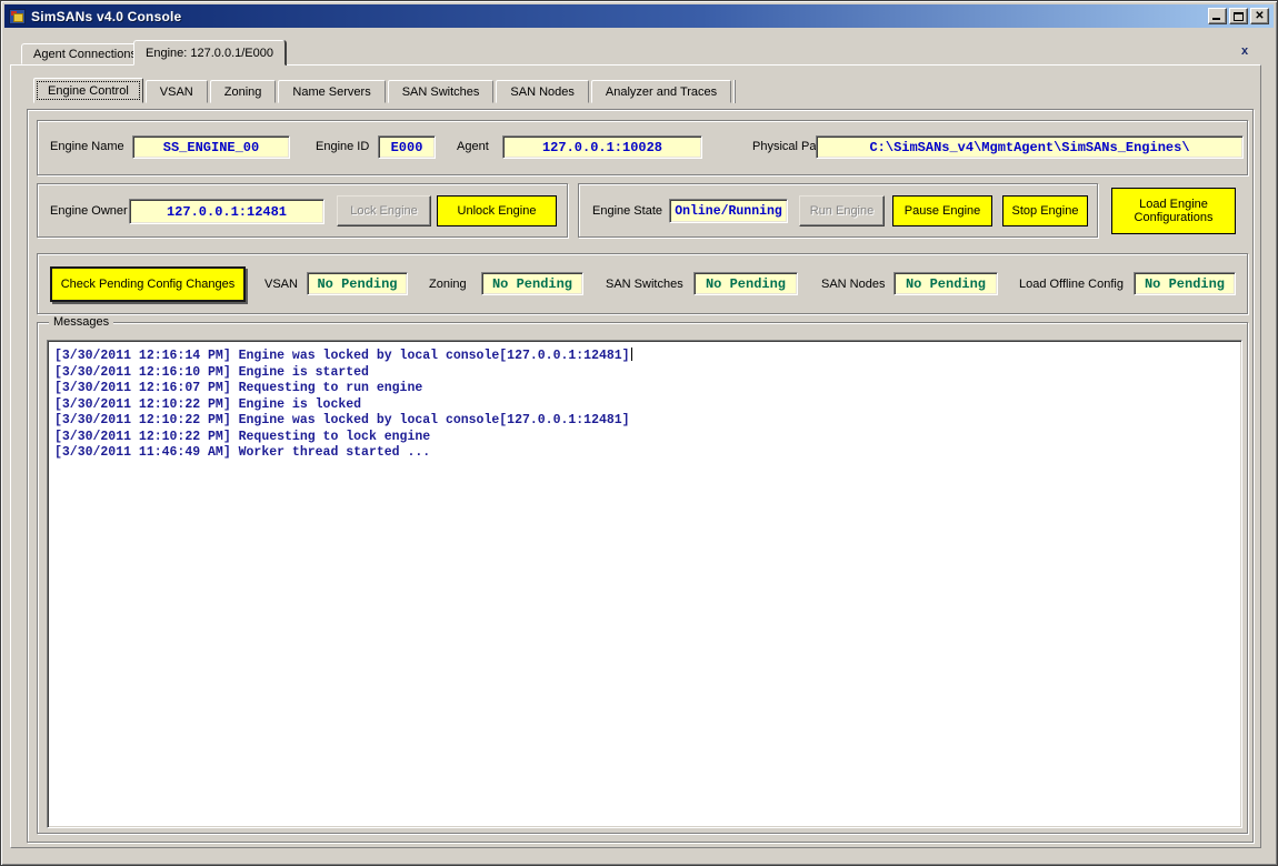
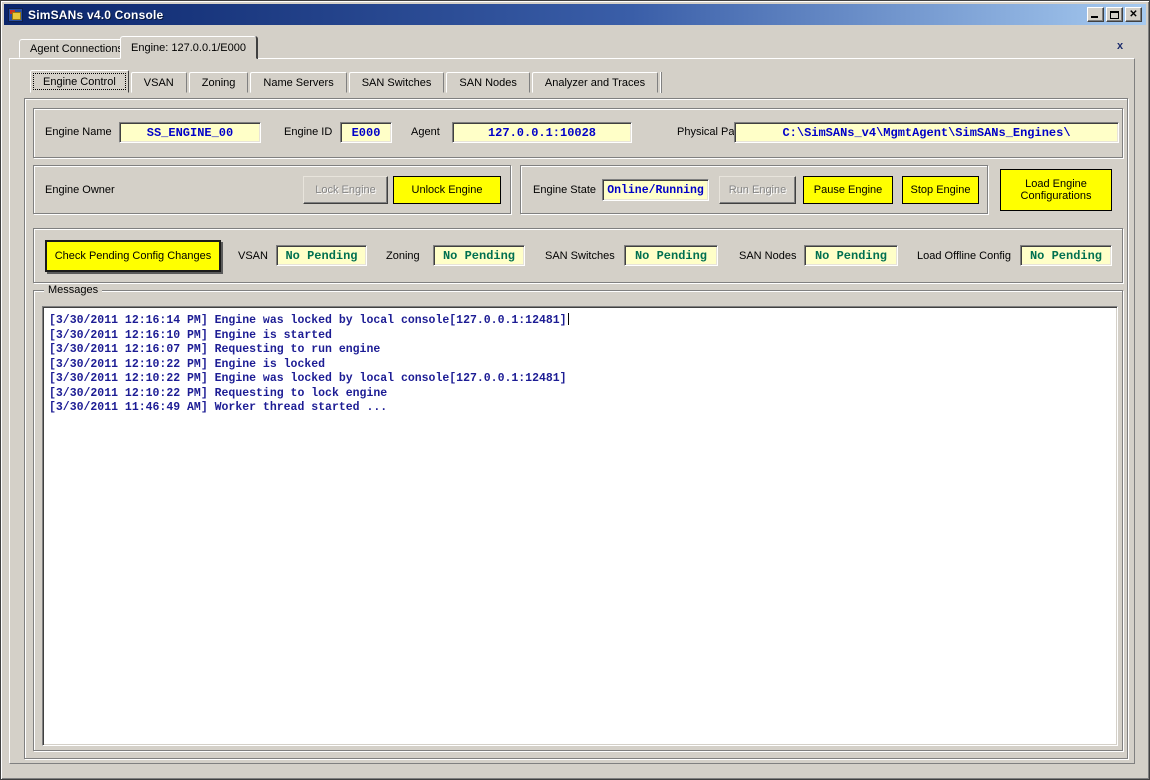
  SimSANs v4.0 Console
  ✕
  Agent Connection
  Engine: 127.0.0.1/E000
  x
  Engine Control
  VSAN
  Zoning
  Name Servers
  SAN Switches
  SAN Nodes
  Analyzer and Traces
  Engine Name
  SS_ENGINE_00
  Engine ID
  E000
  Agent
  127.0.0.1:10028
  Physical Pa
  C:\SimSANs_v4\MgmtAgent\SimSANs_Engines\
  Engine Owner
- 127.0.0.1:12481
  Lock Engine
  Unlock Engine
  Engine State
  Online/Running
  Run Engine
  Pause Engine
  Stop Engine
  Load Engine Configurations
  Check Pending Config Changes
  VSAN
  No Pending
  Zoning
  No Pending
  SAN Switches
  No Pending
  SAN Nodes
  No Pending
  Load Offline Config
  No Pending
  Messages
  [3/30/2011 12:16:14 PM] Engine was locked by local console[127.0.0.1:12481]
  [3/30/2011 12:16:10 PM] Engine is started
  [3/30/2011 12:16:07 PM] Requesting to run engine
  [3/30/2011 12:10:22 PM] Engine is locked
  [3/30/2011 12:10:22 PM] Engine was locked by local console[127.0.0.1:12481]
  [3/30/2011 12:10:22 PM] Requesting to lock engine
  [3/30/2011 11:46:49 AM] Worker thread started ...
